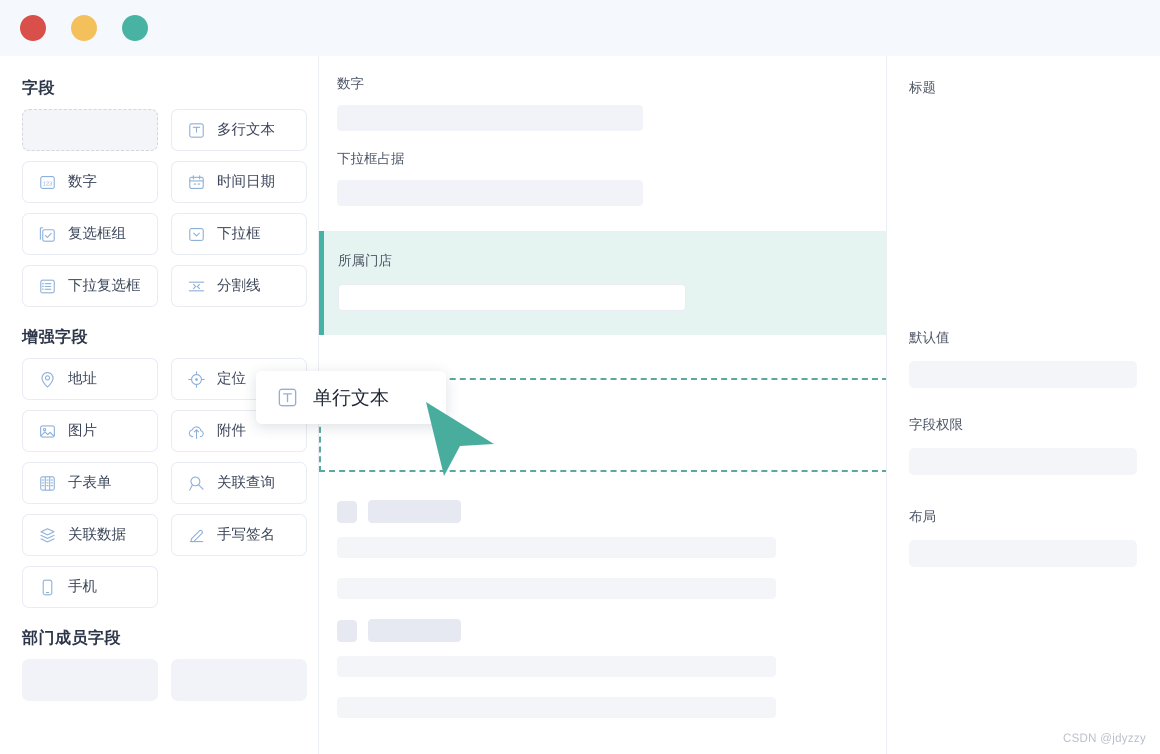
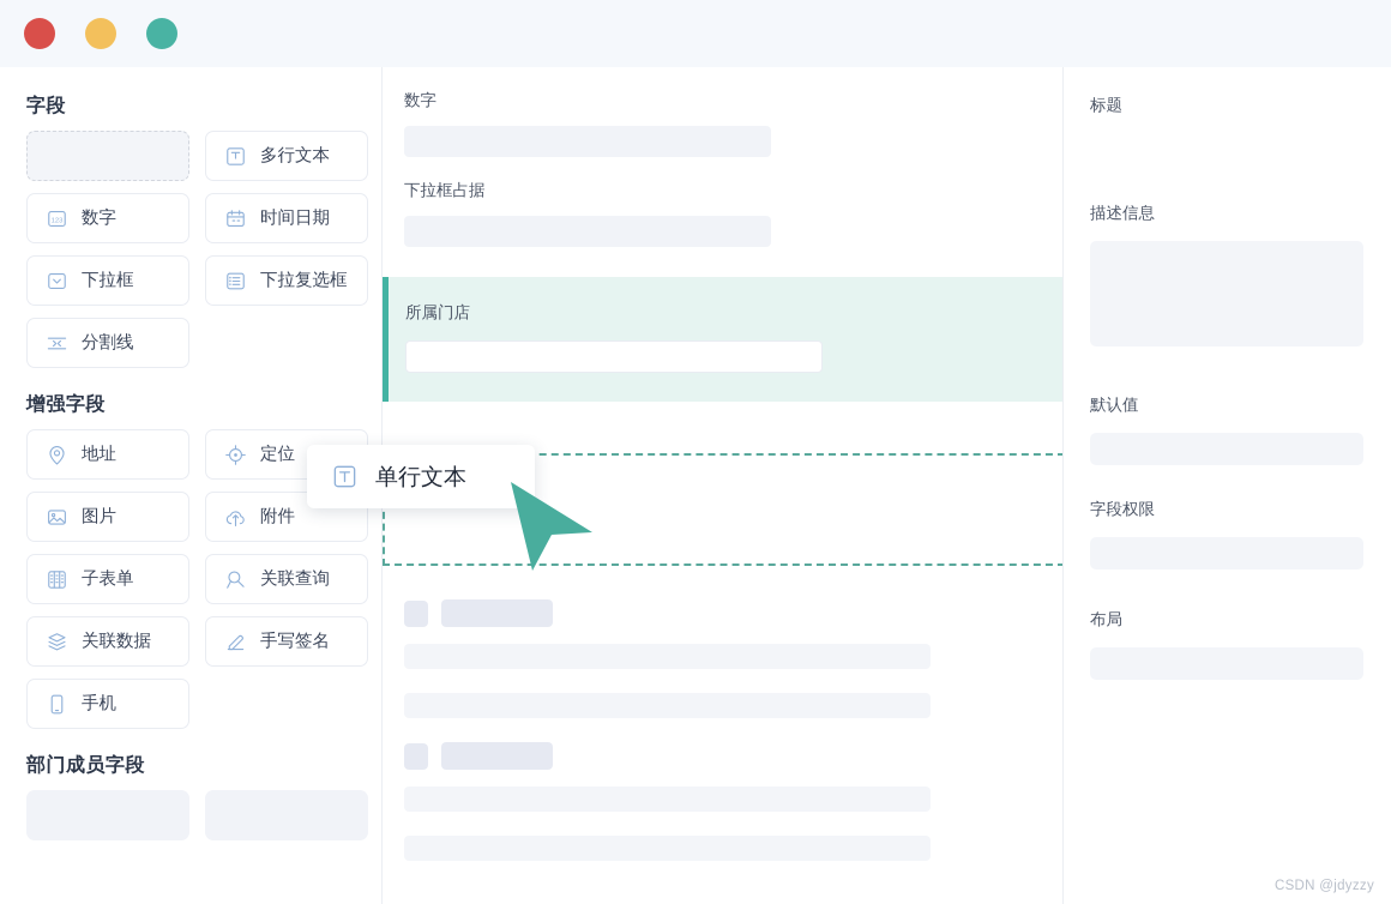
  字段
  多行文本
  数字
  时间日期
- 复选框组
  下拉框
  下拉复选框
  分割线
  增强字段
  地址
  定位
  图片
  附件
  子表单
  关联查询
  关联数据
  手写签名
  手机
  部门成员字段
  数字
  下拉框占据
  所属门店
  CSDN @jdyzzy
  标题
+ 描述信息
  默认值
  字段权限
  布局
  单行文本
